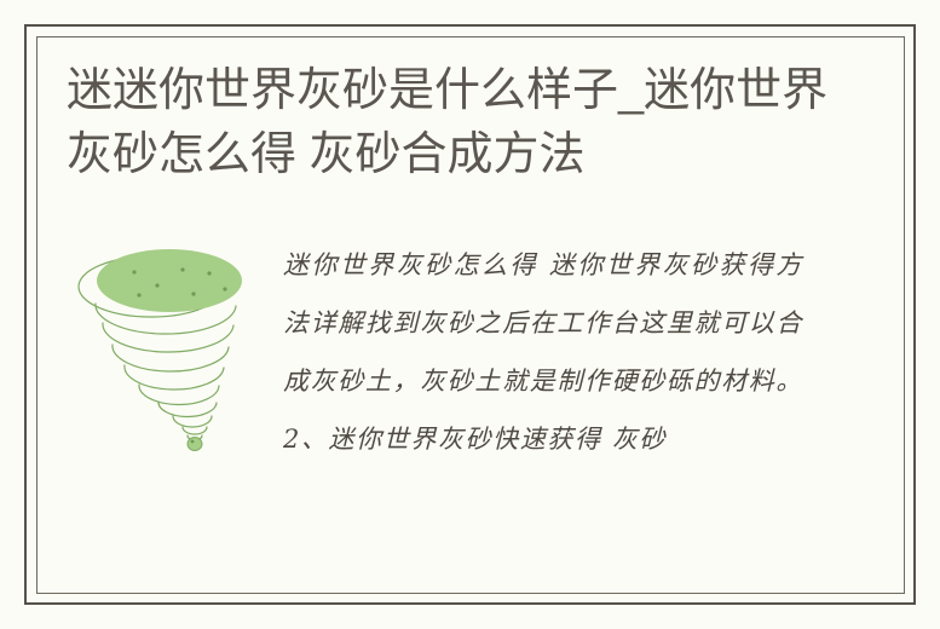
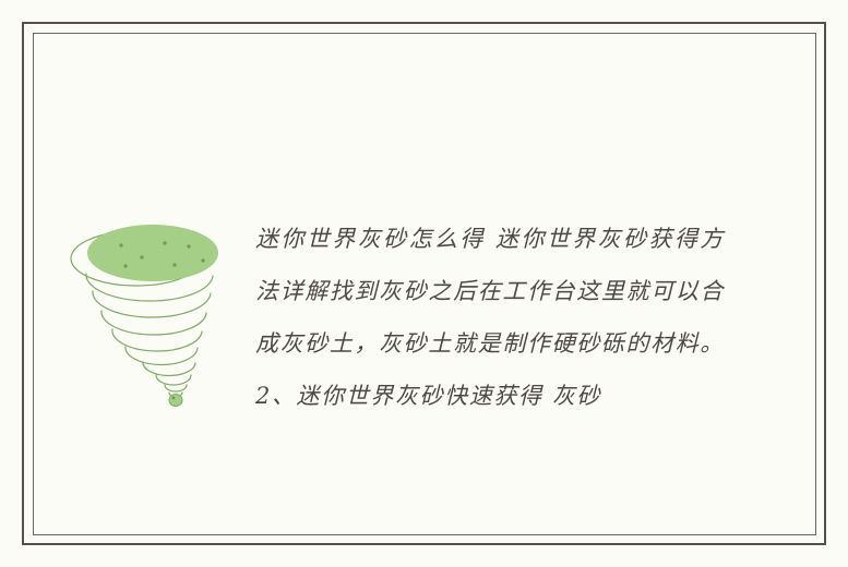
- 迷迷你世界灰砂是什么样子_迷你世界灰砂怎么得 灰砂合成方法
  迷你世界灰砂怎么得 迷你世界灰砂获得方法详解找到灰砂之后在工作台这里就可以合成灰砂土，灰砂土就是制作硬砂砾的材料。2、迷你世界灰砂快速获得 灰砂
